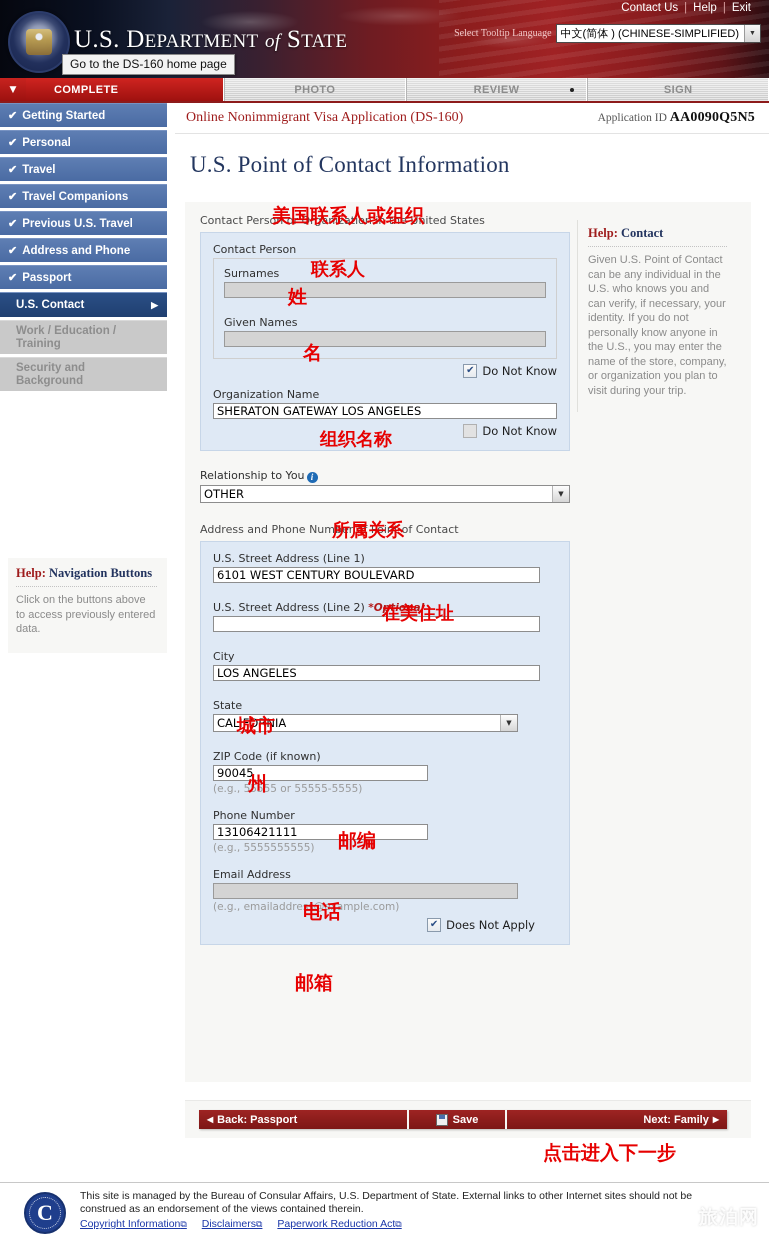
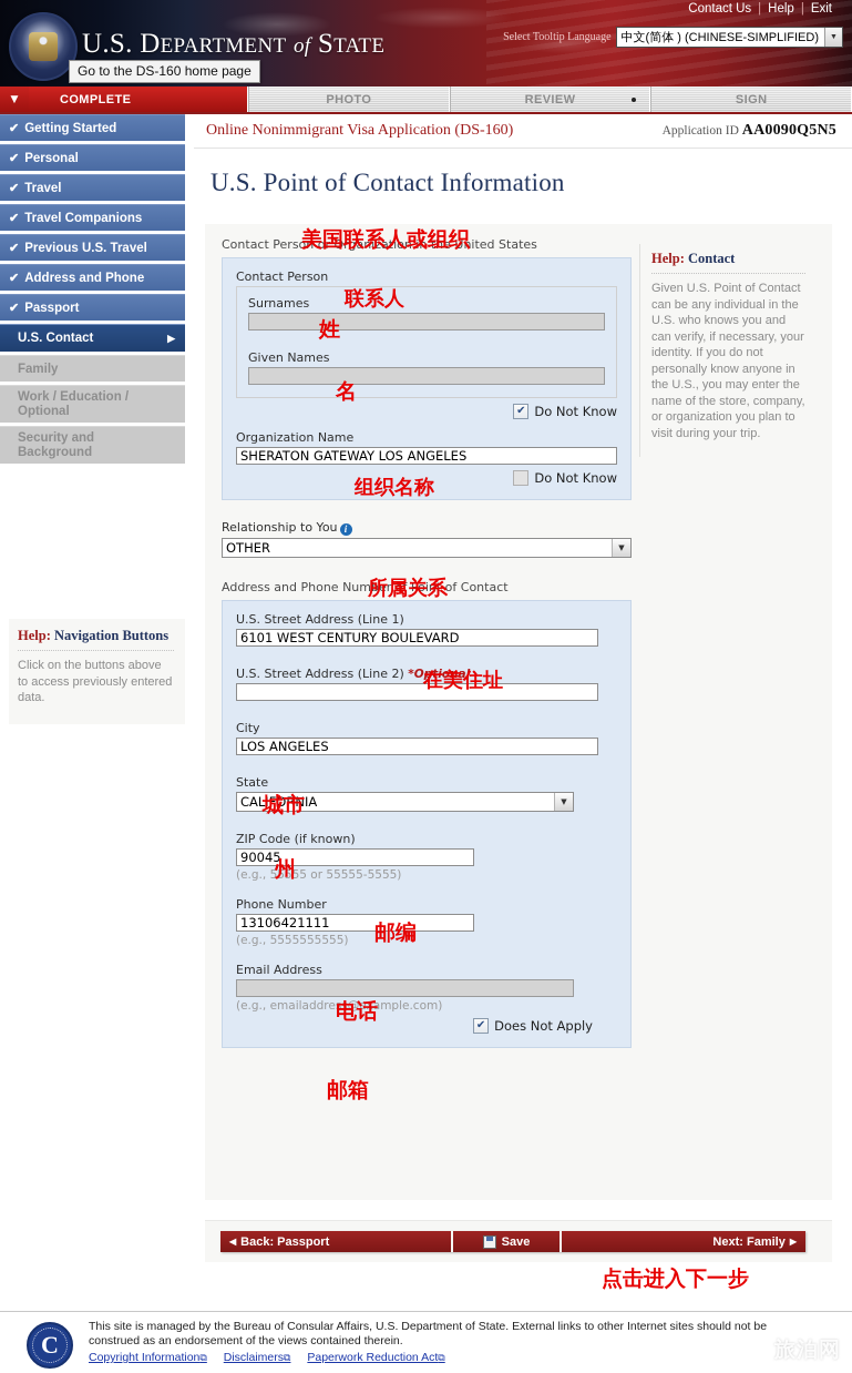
  Contact Us | Help | Exit
  U.S. DEPARTMENT of STATE
  Go to the DS-160 home page
  Select Tooltip Language
  中文(简体 ) (CHINESE-SIMPLIFIED)
  ▼
  COMPLETE
  PHOTO
  REVIEW
  SIGN
  ✔
  Getting Started
  ✔
  Personal
  ✔
  Travel
  ✔
  Travel Companions
  ✔
  Previous U.S. Travel
  ✔
  Address and Phone
  ✔
  Passport
  U.S. Contact
  ▶
+ Family
- Work / Education / Training
+ Work / Education / Optional
  Security and Background
  Help: Navigation Buttons
  Click on the buttons above to access previously entered data.
  Online Nonimmigrant Visa Application (DS-160)
  Application ID AA0090Q5N5
  U.S. Point of Contact Information
  Contact Person or Organization in the United States
  Contact Person
  Surnames
  Given Names
  ✔
  Do Not Know
  Organization Name
  SHERATON GATEWAY LOS ANGELES
  Do Not Know
  Relationship to You i
  OTHER
  ▼
  Address and Phone Number of Point of Contact
  U.S. Street Address (Line 1)
  6101 WEST CENTURY BOULEVARD
  U.S. Street Address (Line 2) *Optional
  City
  LOS ANGELES
  State
  CALIFORNIA
  ▼
  ZIP Code (if known)
  90045
  (e.g., 55555 or 55555-5555)
  Phone Number
  13106421111
  (e.g., 5555555555)
  Email Address
  (e.g., emailaddress@example.com)
  ✔
  Does Not Apply
  Help: Contact
  Given U.S. Point of Contact can be any individual in the U.S. who knows you and can verify, if necessary, your identity. If you do not personally know anyone in the U.S., you may enter the name of the store, company, or organization you plan to visit during your trip.
  ◀
  Back: Passport
  Save
  Next: Family
  ▶
  C
  This site is managed by the Bureau of Consular Affairs, U.S. Department of State. External links to other Internet sites should not be construed as an endorsement of the views contained therein.
  Copyright Information⧉ Disclaimers⧉ Paperwork Reduction Act⧉
  旅泊网
  美国联系人或组织
  联系人
  姓
  名
  组织名称
  所属关系
  在美住址
  城市
  州
  邮编
  电话
  邮箱
  点击进入下一步
